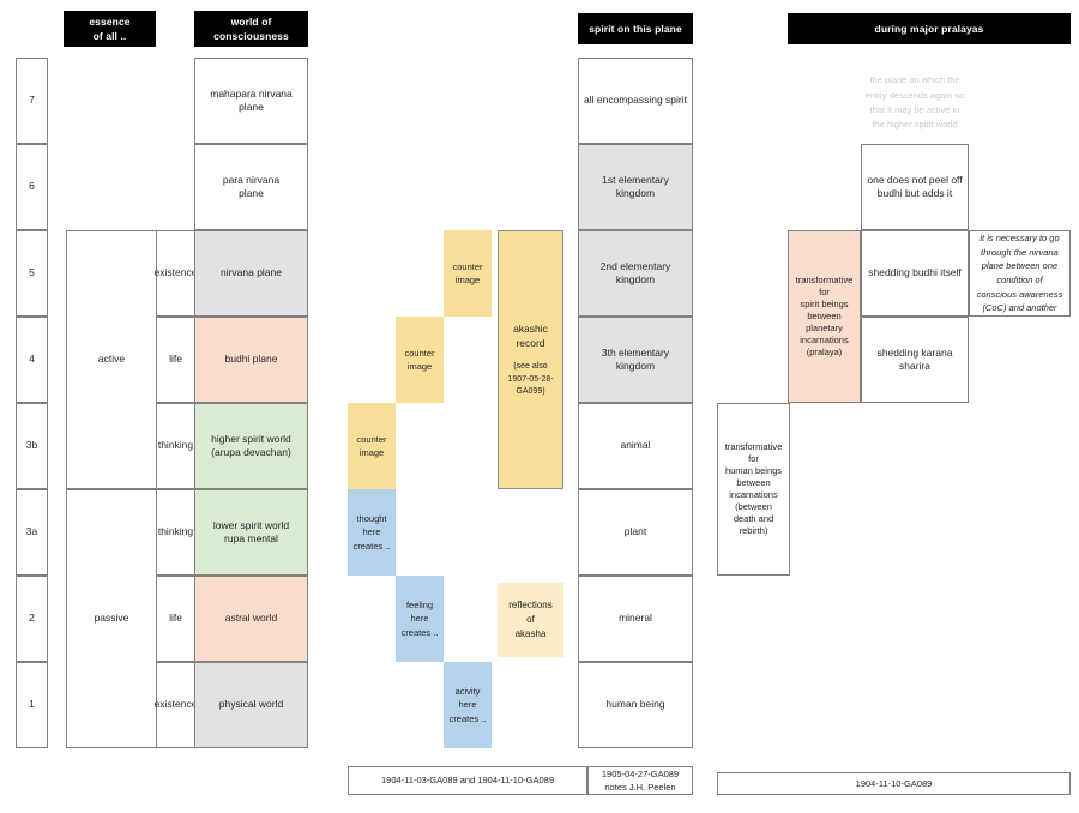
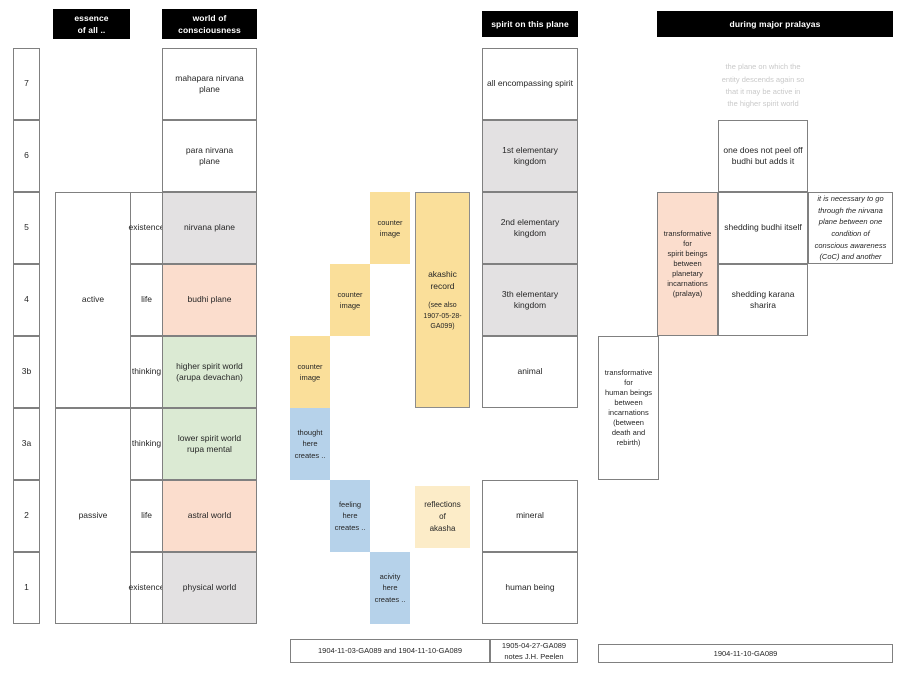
  essence
  of all ..
  world of
  consciousness
  spirit on this plane
  during major pralayas
  7
  6
  5
  4
  3b
  3a
  2
  1
  active
  passive
  existenc
  life
  thinking
  thinking
  life
  existenc
  mahapara nirvana
  plane
  para nirvana
  plane
  nirvana plane
  budhi plane
  higher spirit world
  (arupa devachan)
  lower spirit world
  rupa mental
  astral world
  physical world
  counter
  image
  counter
  image
  counter
  image
  thought
  here
  creates ..
  feeling
  here
  creates ..
  acivity
  here
  creates ..
  akashic
  record
  reflections
  of
  akasha
  all encompassing spirit
  1st elementary kingdom
  2nd elementary kingdom
  3th elementary kingdom
  animal
- plant
  mineral
  human being
  the plane on which the
  entity descends again so
  that it may be active in
  the higher spirit world
  one does not peel off
  budhi but adds it
  transformative
  for
  spirit beings
  between
  planetary
  incarnations
  (pralaya)
  shedding budhi itself
  shedding karana sharira
  it is necessary to go
  through the nirvana
  plane between one
  condition of
  conscious awareness
  (CoC) and another
  transformative
  for
  human beings
  between
  incarnations
  (between
  death and
  rebirth)
  1904-11-03-GA089 and 1904-11-10-GA089
  1905-04-27-GA089
  notes J.H. Peelen
  1904-11-10-GA089
